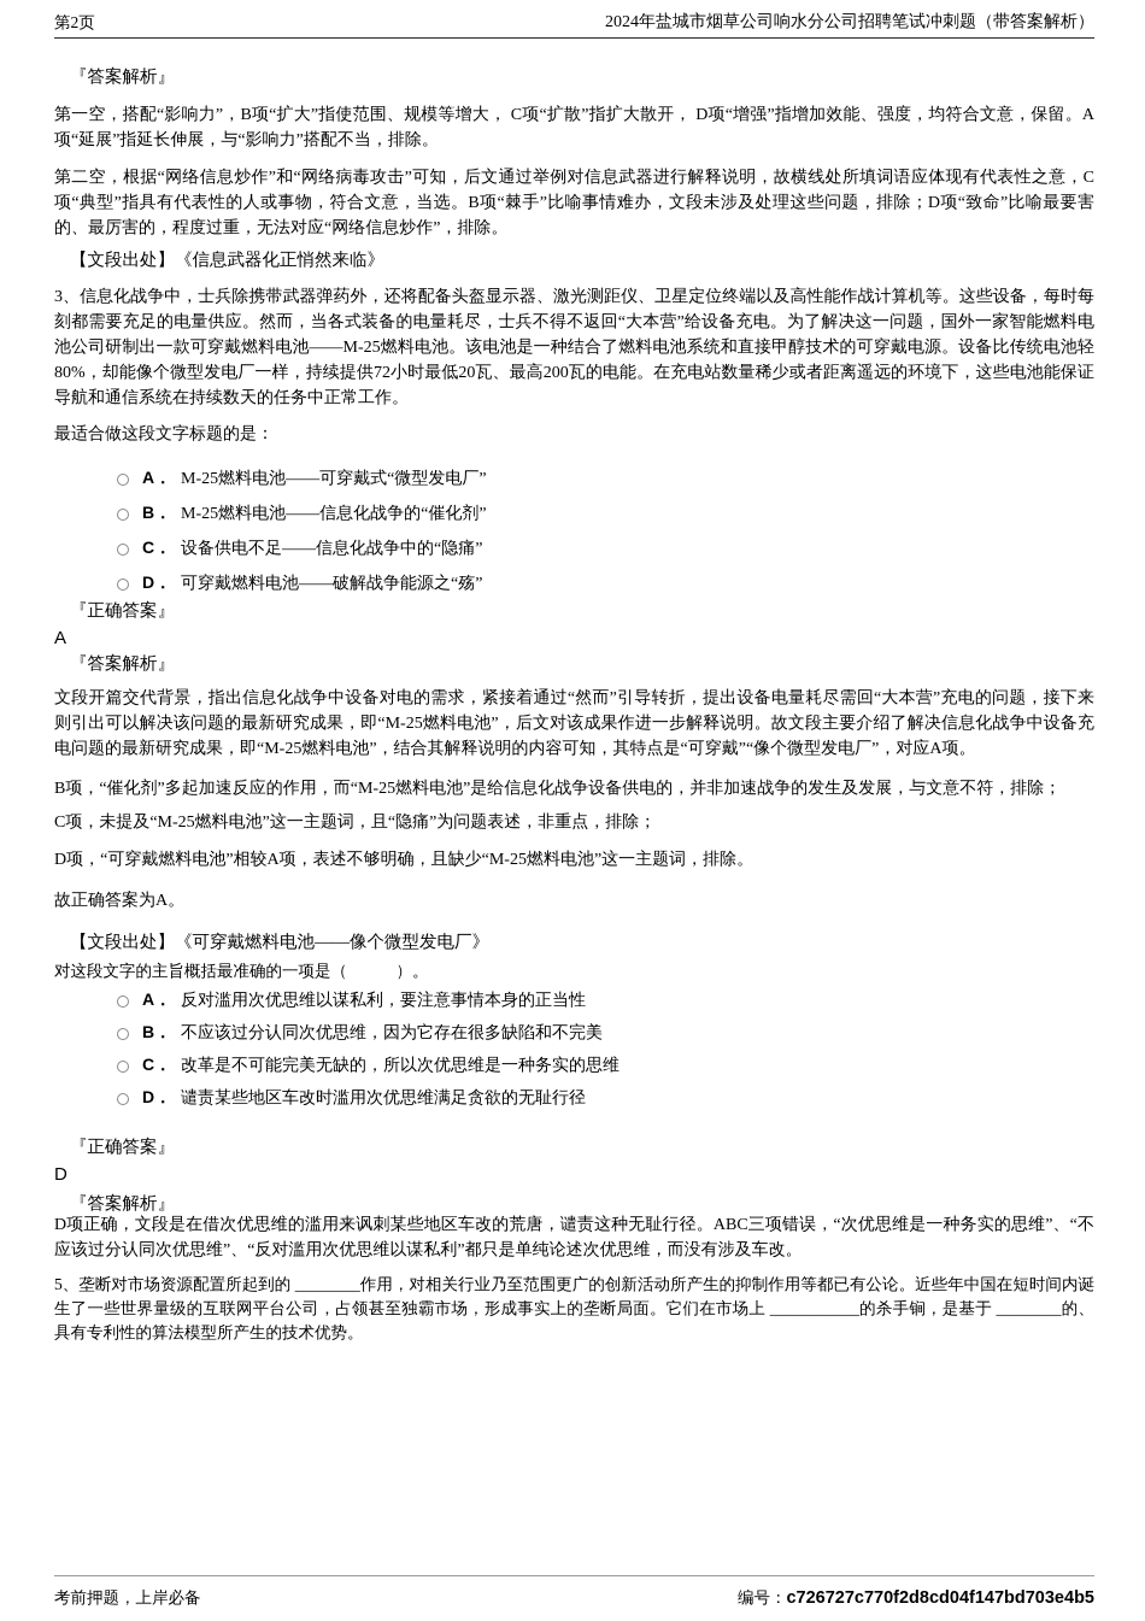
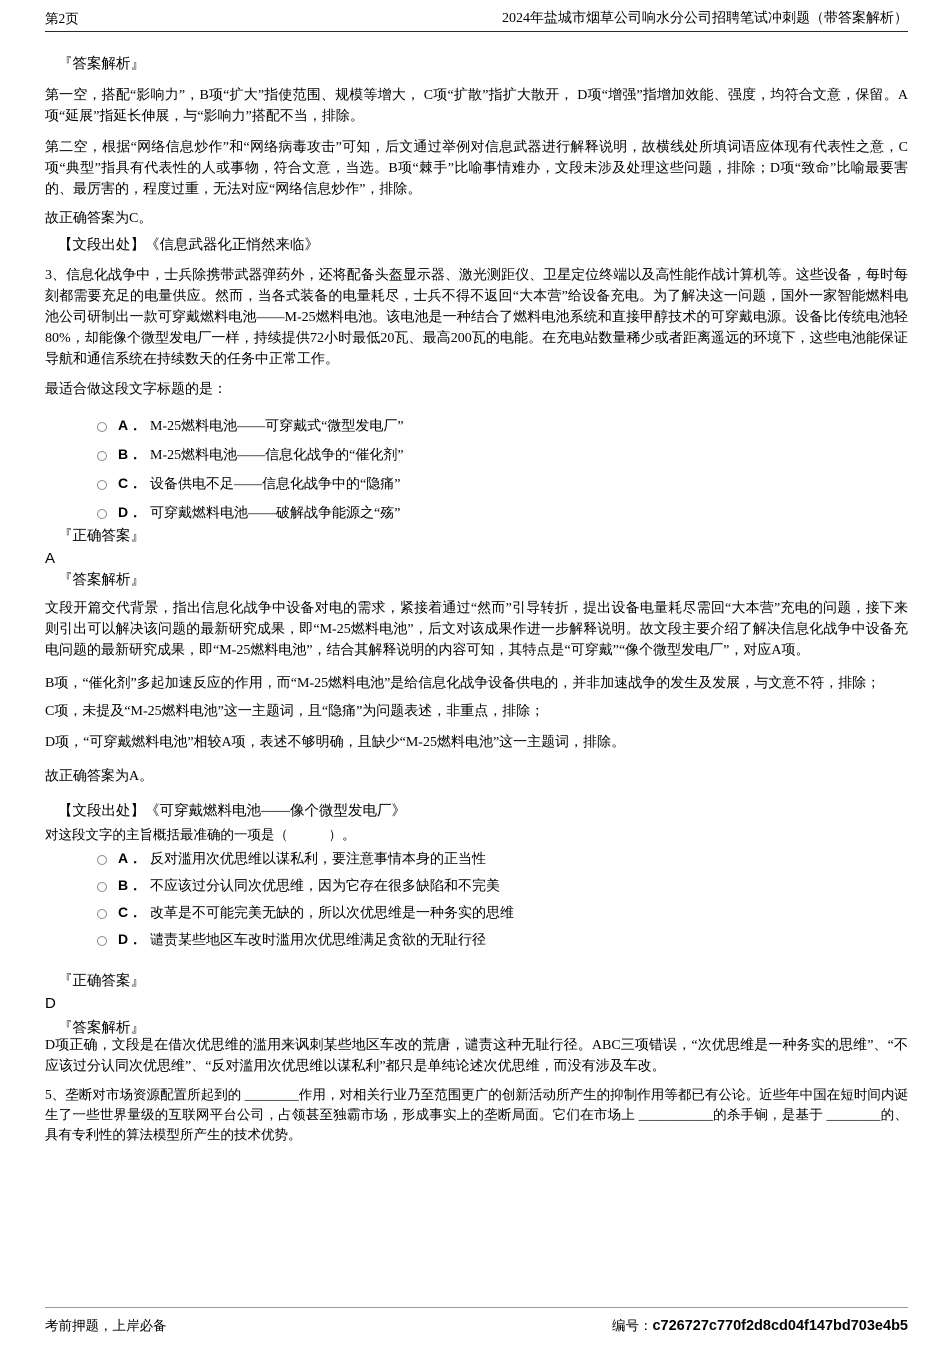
  第2页
  2024年盐城市烟草公司响水分公司招聘笔试冲刺题（带答案解析）
  『答案解析』
  第一空，搭配“影响力”，B项“扩大”指使范围、规模等增大， C项“扩散”指扩大散开， D项“增强”指增加效能、强度，均符合文意，保留。A项“延展”指延长伸展，与“影响力”搭配不当，排除。
  第二空，根据“网络信息炒作”和“网络病毒攻击”可知，后文通过举例对信息武器进行解释说明，故横线处所填词语应体现有代表性之意，C项“典型”指具有代表性的人或事物，符合文意，当选。B项“棘手”比喻事情难办，文段未涉及处理这些问题，排除；D项“致命”比喻最要害的、最厉害的，程度过重，无法对应“网络信息炒作”，排除。
+ 故正确答案为C。
  【文段出处】《信息武器化正悄然来临》
  3、信息化战争中，士兵除携带武器弹药外，还将配备头盔显示器、激光测距仪、卫星定位终端以及高性能作战计算机等。这些设备，每时每刻都需要充足的电量供应。然而，当各式装备的电量耗尽，士兵不得不返回“大本营”给设备充电。为了解决这一问题，国外一家智能燃料电池公司研制出一款可穿戴燃料电池——M-25燃料电池。该电池是一种结合了燃料电池系统和直接甲醇技术的可穿戴电源。设备比传统电池轻80%，却能像个微型发电厂一样，持续提供72小时最低20瓦、最高200瓦的电能。在充电站数量稀少或者距离遥远的环境下，这些电池能保证导航和通信系统在持续数天的任务中正常工作。
  最适合做这段文字标题的是：
  A．
  M-25燃料电池——可穿戴式“微型发电厂”
  B．
  M-25燃料电池——信息化战争的“催化剂”
  C．
  设备供电不足——信息化战争中的“隐痛”
  D．
  可穿戴燃料电池——破解战争能源之“殇”
  『正确答案』
  A
  『答案解析』
  文段开篇交代背景，指出信息化战争中设备对电的需求，紧接着通过“然而”引导转折，提出设备电量耗尽需回“大本营”充电的问题，接下来则引出可以解决该问题的最新研究成果，即“M-25燃料电池”，后文对该成果作进一步解释说明。故文段主要介绍了解决信息化战争中设备充电问题的最新研究成果，即“M-25燃料电池”，结合其解释说明的内容可知，其特点是“可穿戴”“像个微型发电厂”，对应A项。
  B项，“催化剂”多起加速反应的作用，而“M-25燃料电池”是给信息化战争设备供电的，并非加速战争的发生及发展，与文意不符，排除；
  C项，未提及“M-25燃料电池”这一主题词，且“隐痛”为问题表述，非重点，排除；
  D项，“可穿戴燃料电池”相较A项，表述不够明确，且缺少“M-25燃料电池”这一主题词，排除。
  故正确答案为A。
  【文段出处】《可穿戴燃料电池——像个微型发电厂》
  对这段文字的主旨概括最准确的一项是（ ）。
  A．
  反对滥用次优思维以谋私利，要注意事情本身的正当性
  B．
  不应该过分认同次优思维，因为它存在很多缺陷和不完美
  C．
  改革是不可能完美无缺的，所以次优思维是一种务实的思维
  D．
  谴责某些地区车改时滥用次优思维满足贪欲的无耻行径
  『正确答案』
  D
  『答案解析』
  D项正确，文段是在借次优思维的滥用来讽刺某些地区车改的荒唐，谴责这种无耻行径。ABC三项错误，“次优思维是一种务实的思维”、“不应该过分认同次优思维”、“反对滥用次优思维以谋私利”都只是单纯论述次优思维，而没有涉及车改。
  5、垄断对市场资源配置所起到的 ________作用，对相关行业乃至范围更广的创新活动所产生的抑制作用等都已有公论。近些年中国在短时间内诞生了一些世界量级的互联网平台公司，占领甚至独霸市场，形成事实上的垄断局面。它们在市场上 ___________的杀手锏，是基于 ________的、具有专利性的算法模型所产生的技术优势。
  考前押题，上岸必备
  编号：
  c726727c770f2d8cd04f147bd703e4b5
